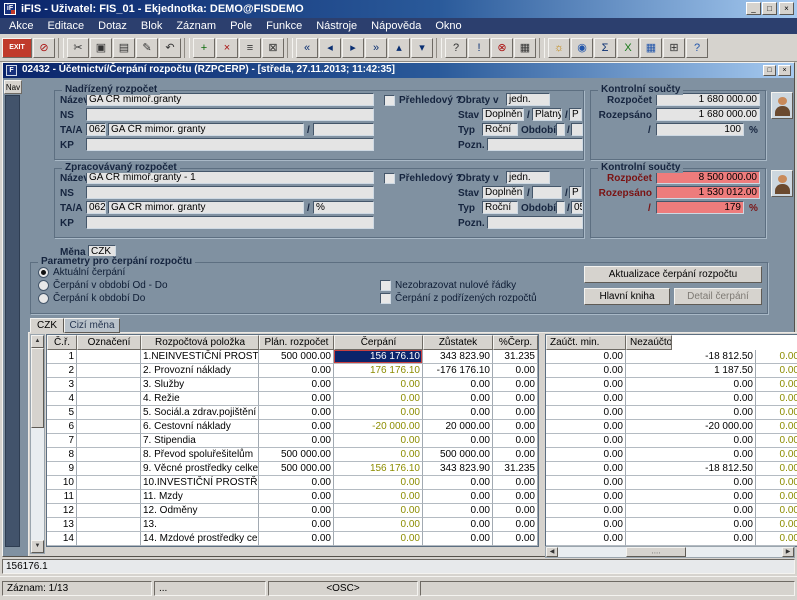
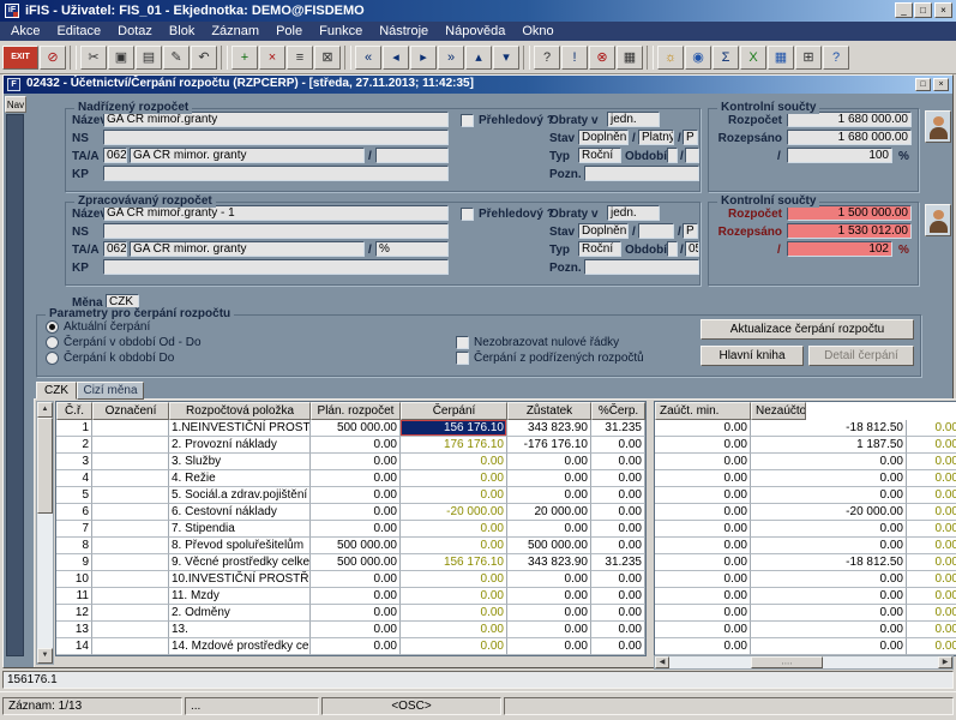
  iFIS - Uživatel: FIS_01 - Ekjednotka: DEMO@FISDEMO
  _
  □
  ×
  Akce
  Editace
  Dotaz
  Blok
  Záznam
  Pole
  Funkce
  Nástroje
  Nápověda
  Okno
  ⊘
  ✂
  ▣
  ▤
  ✎
  ↶
  +
  ×
  ≡
  ⊠
  «
  ◂
  ▸
  »
  ▴
  ▾
  ?
  !
  ⊗
  ▦
  ☼
  ◉
  Σ
  X
  ▦
  ⊞
  ?
  02432 - Účetnictví/Čerpání rozpočtu (RZPCERP) - [středa, 27.11.2013; 11:42:35]
  Nav
  Nadřízený rozpočet
  Náze
  GA ČR mimoř.granty
  Přehledový ?
  Obraty v
  jedn.
  NS
  Stav
  Doplněn
  /
  Platný
  /
  P
  TA/A
  062
  GA ČR mimor. granty
  /
  Typ
  Roční
  Období
  /
  KP
  Pozn.
  Kontrolní součty
  Rozpočet
  1 680 000.00
  Rozepsáno
  1 680 000.00
  /
  100
  %
  Zpracovávaný rozpočet
  Náze
  GA ČR mimoř.granty - 1
  Přehledový ?
  Obraty v
  jedn.
  NS
  Stav
  Doplněn
  /
  /
  P
  TA/A
  062
  GA ČR mimor. granty
  /
  %
  Typ
  Roční
  Období
  /
  05
  KP
  Pozn.
  Měna
  CZK
  Kontrolní součty
  Rozpočet
- 8 500 000.00
+ 1 500 000.00
  Rozepsáno
  1 530 012.00
  /
- 179
+ 102
  %
  Parametry pro čerpání rozpočtu
  Aktuální čerpání
  Čerpání v období Od - Do
  Čerpání k období Do
  Nezobrazovat nulové řádky
  Čerpání z podřízených rozpočtů
  Aktualizace čerpání rozpočtu
  Hlavní kniha
  Detail čerpání
  CZK
  Cizí měna
  Č.ř.
  Označení
  Rozpočtová položka
  Plán. rozpočet
  Čerpání
  Zůstatek
  %Čerp.
  1
  1.NEINVESTIČNÍ PROST
  500 000.00
  156 176.10
  343 823.90
  31.235
  2
  2. Provozní náklady
  0.00
  176 176.10
  -176 176.10
  0.00
  3
  3. Služby
  0.00
  0.00
  0.00
  0.00
  4
  4. Režie
  0.00
  0.00
  0.00
  0.00
  5
  5. Sociál.a zdrav.pojištění
  0.00
  0.00
  0.00
  0.00
  6
  6. Cestovní náklady
  0.00
  -20 000.00
  20 000.00
  0.00
  7
  7. Stipendia
  0.00
  0.00
  0.00
  0.00
  8
  8. Převod spoluřešitelům
  500 000.00
  0.00
  500 000.00
  0.00
  9
  9. Věcné prostředky celke
  500 000.00
  156 176.10
  343 823.90
  31.235
  10
  10.INVESTIČNÍ PROSTŘ
  0.00
  0.00
  0.00
  0.00
  11
  11. Mzdy
  0.00
  0.00
  0.00
  0.00
  12
- 12. Odměny
+ 2. Odměny
  0.00
  0.00
  0.00
  0.00
  13
  13.
  0.00
  0.00
  0.00
  0.00
  14
  14. Mzdové prostředky ce
  0.00
  0.00
  0.00
  0.00
  Zaúčt. min.
  0.00
  -18 812.50
  0.00
  0.00
  1 187.50
  0.00
  0.00
  0.00
  0.00
  0.00
  0.00
  0.00
  0.00
  0.00
  0.00
  0.00
  -20 000.00
  0.00
  0.00
  0.00
  0.00
  0.00
  0.00
  0.00
  0.00
  -18 812.50
  0.00
  0.00
  0.00
  0.00
  0.00
  0.00
  0.00
  0.00
  0.00
  0.00
  0.00
  0.00
  0.00
  0.00
  0.00
  0.00
  ∙∙∙∙
  156176.1
  Záznam: 1/13
  ...
  <OSC>
